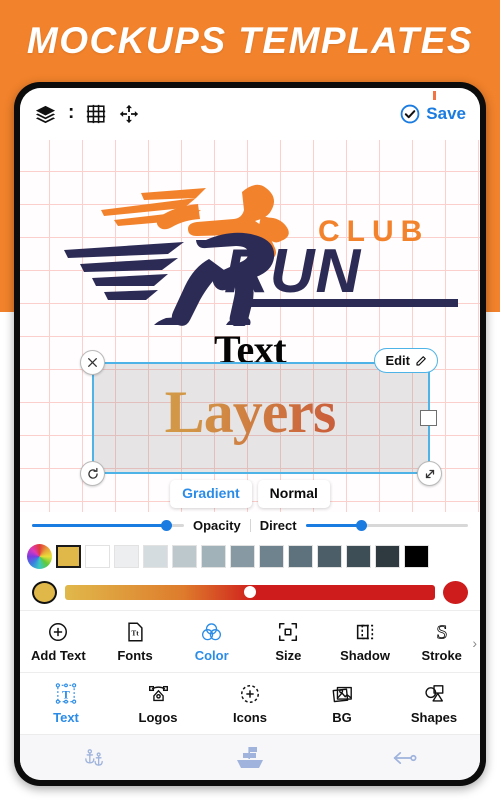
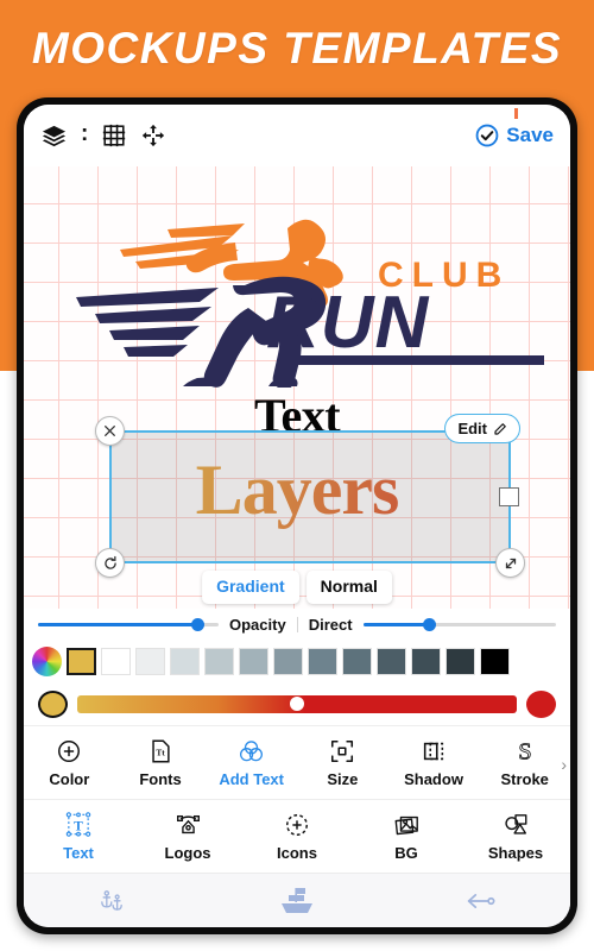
  MOCKUPS TEMPLATES
  :
  Save
  CLUB
  RUN
  Text
  Layers
  Edit
  Gradient
  Normal
  Opacity
  Direct
- Add Text
+ Color
  Tt
  Fonts
- Color
+ Add Text
  Size
  Shadow
  S
  Stroke
  ›
  T
  Text
  Logos
  Icons
  BG
  Shapes
